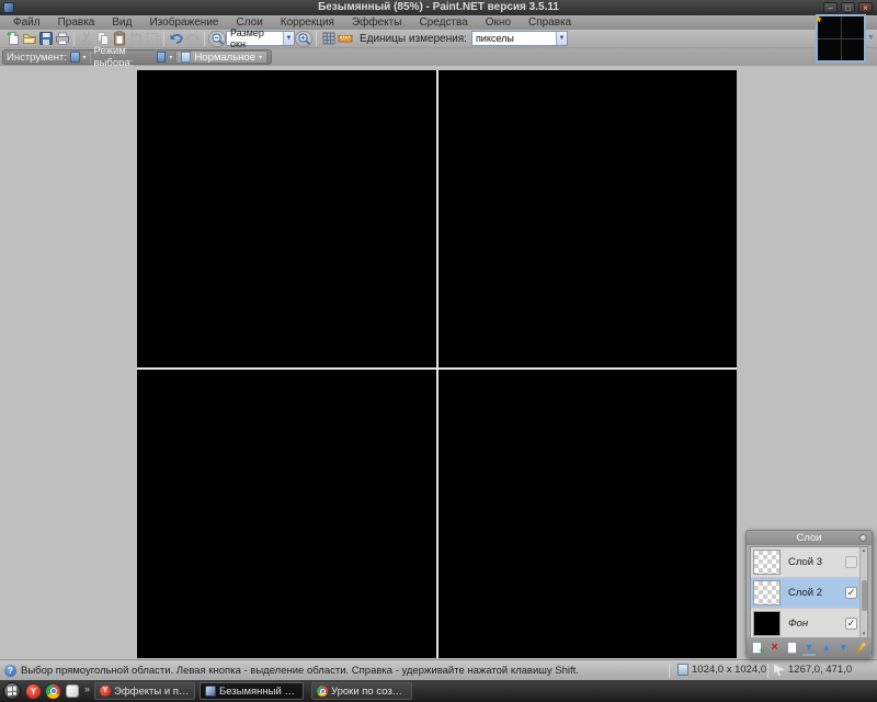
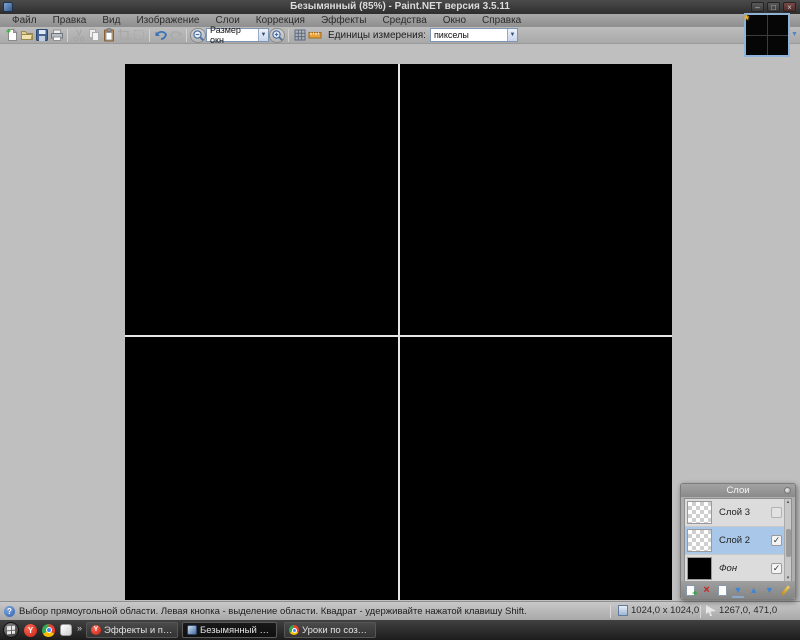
  Безымянный (85%) - Paint.NET версия 3.5.11
  –
  □
  ×
  Файл
  Правка
  Вид
  Изображение
  Слои
  Коррекция
  Эффекты
  Средства
  Окно
  Справка
  Размер окн
  Единицы измерения:
  пикселы
- Инструмент:
- Режим выбора:
- Нормальное
  *
  Слои
  Слой 3
  Слой 2
  ✓
  Фон
  ✓
  +
  ×
  ▼
  ▲
  ▼
  ?
- Выбор прямоугольной области. Левая кнопка - выделение области. Справка - удерживайте нажатой клавишу Shift.
+ Выбор прямоугольной области. Левая кнопка - выделение области. Квадрат - удерживайте нажатой клавишу Shift.
  1024,0 x 1024,0
  1267,0, 471,0
  Y
  »
  Безымянный (85
  Уроки по создан
